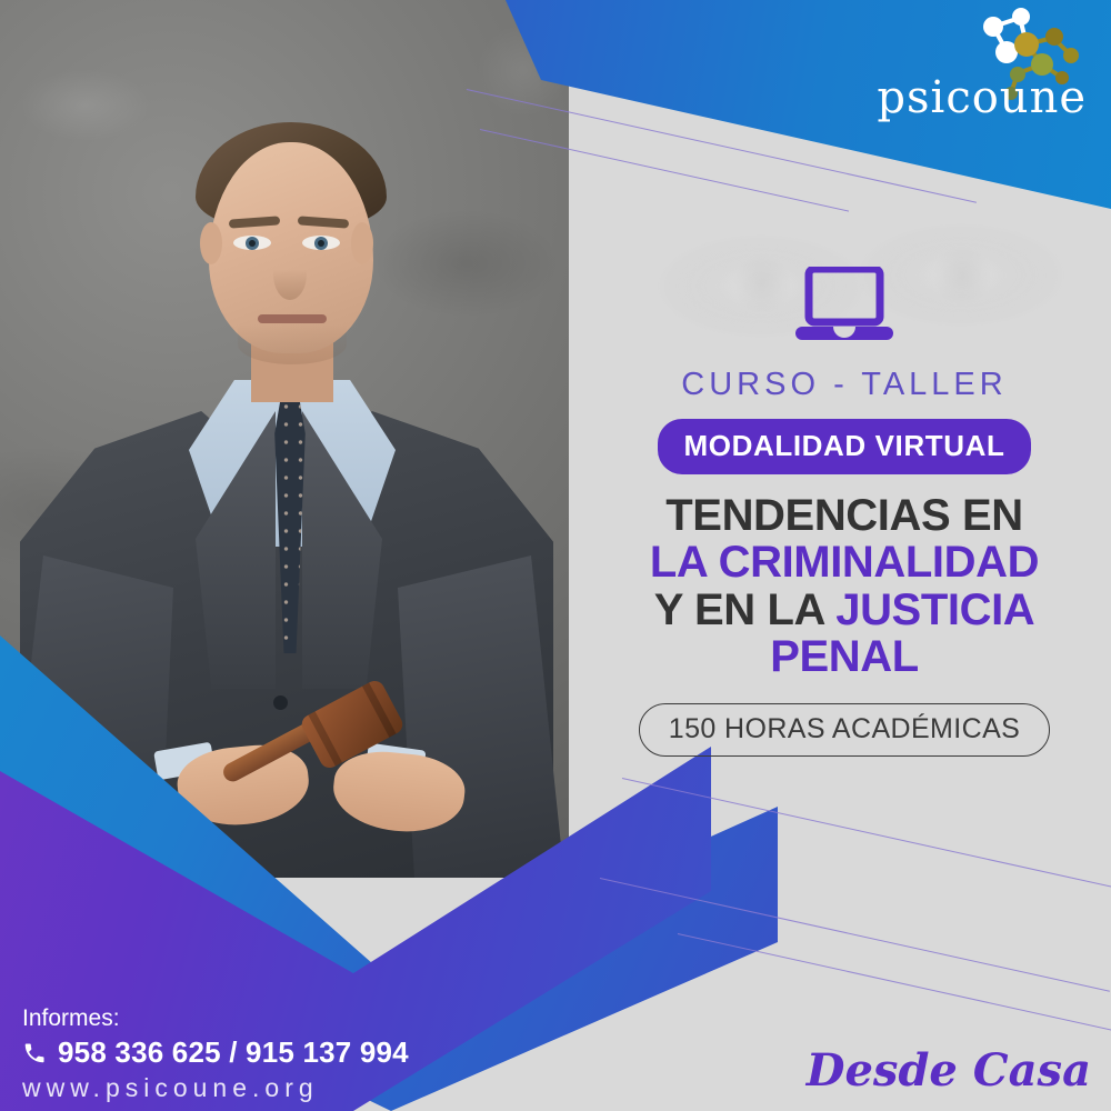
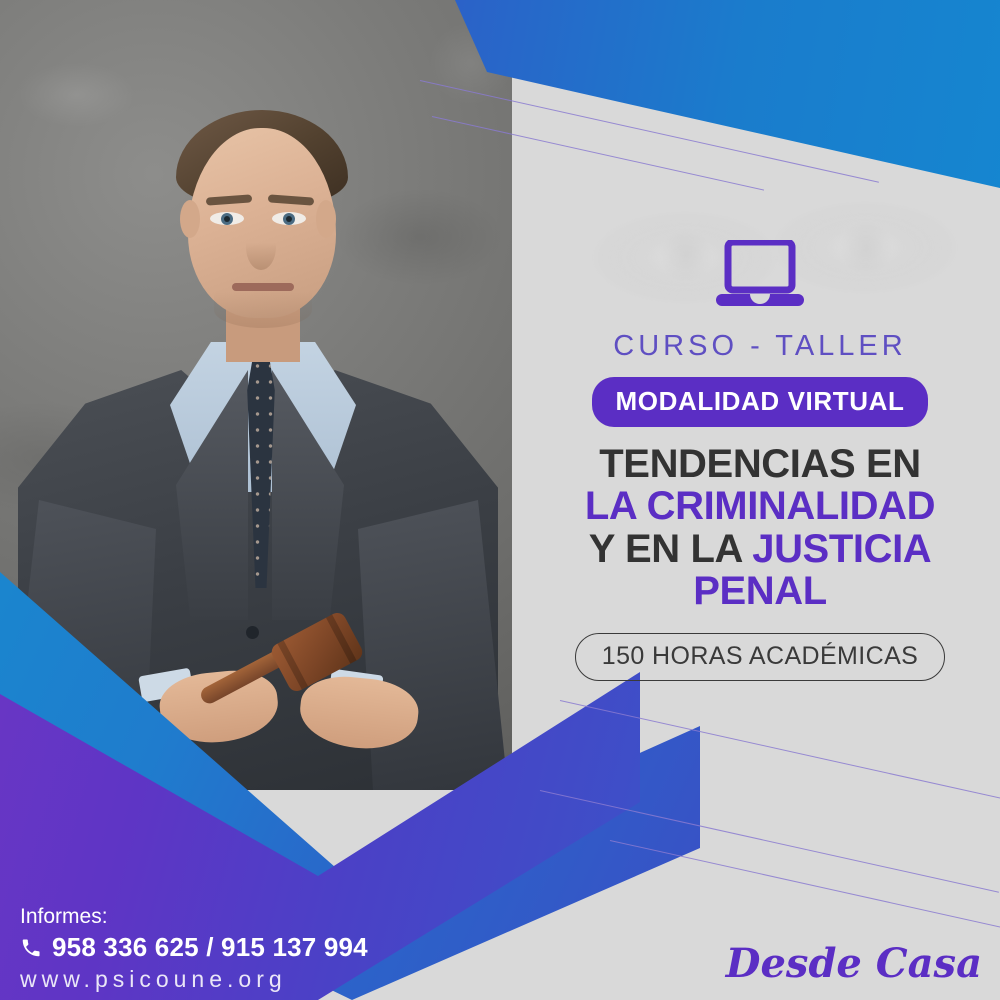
- psicoune
  CURSO - TALLER
  MODALIDAD VIRTUAL
  TENDENCIAS EN
  LA CRIMINALIDAD
  Y EN LA JUSTICIA
  PENAL
  150 HORAS ACADÉMICAS
  Informes:
  958 336 625 / 915 137 994
  www.psicoune.org
  Desde Casa
